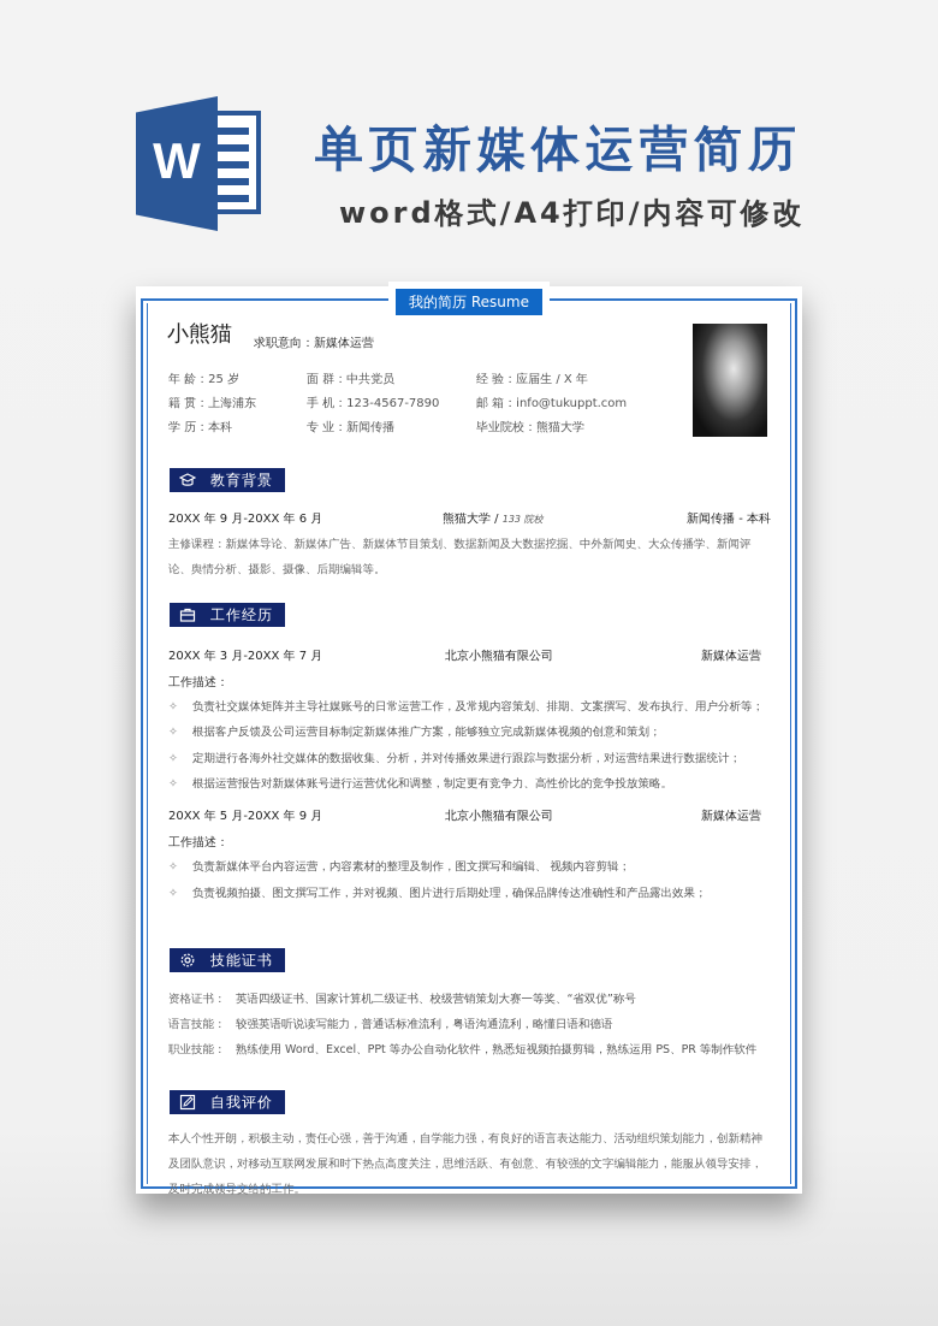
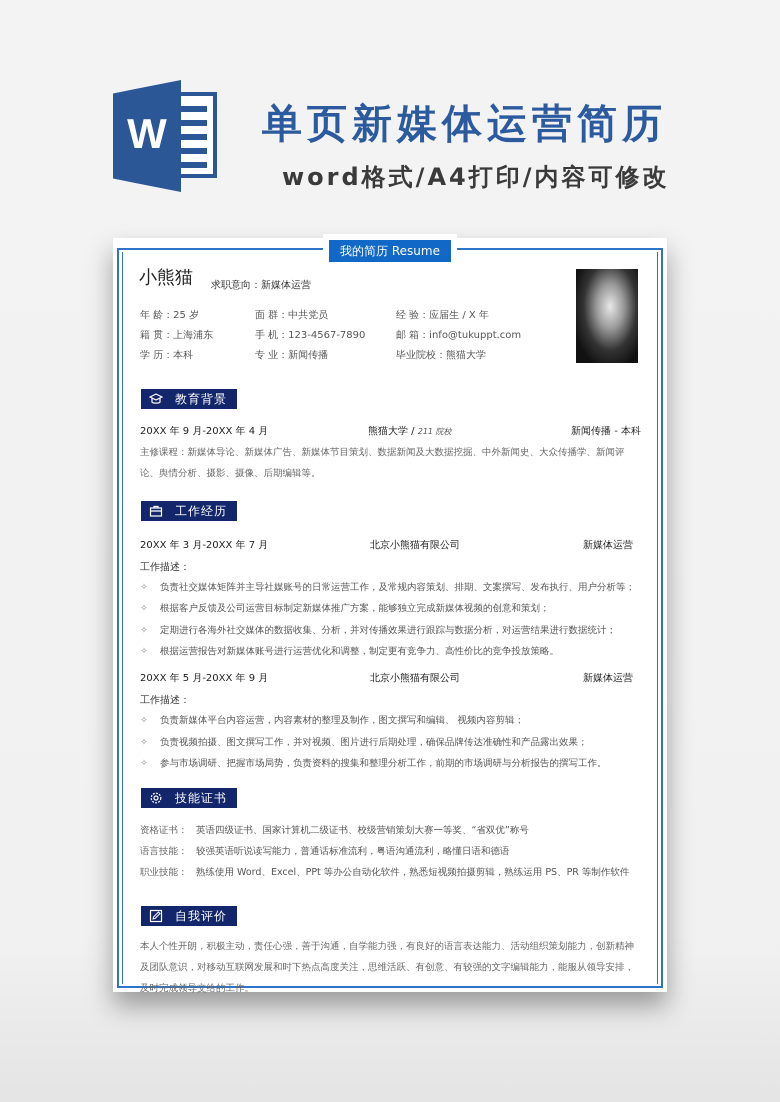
  W
  单页新媒体运营简历
  word格式/A4打印/内容可修改
  我的简历 Resume
  小熊猫
  求职意向：新媒体运营
  年 龄：25 岁
  面 群：中共党员
  经 验：应届生 / X 年
  籍 贯：上海浦东
  手 机：123-4567-7890
  邮 箱：info@tukuppt.com
  学 历：本科
  专 业：新闻传播
  毕业院校：熊猫大学
  教育背景
- 20XX 年 9 月-20XX 年 6 月
+ 20XX 年 9 月-20XX 年 4 月
- 熊猫大学 / 133 院校
+ 熊猫大学 / 211 院校
  新闻传播 - 本科
  主修课程：新媒体导论、新媒体广告、新媒体节目策划、数据新闻及大数据挖掘、中外新闻史、大众传播学、新闻评论、舆情分析、摄影、摄像、后期编辑等。
  工作经历
  20XX 年 3 月-20XX 年 7 月
  北京小熊猫有限公司
  新媒体运营
  工作描述：
  ✧ 负责社交媒体矩阵并主导社媒账号的日常运营工作，及常规内容策划、排期、文案撰写、发布执行、用户分析等；
  ✧ 根据客户反馈及公司运营目标制定新媒体推广方案，能够独立完成新媒体视频的创意和策划；
  ✧ 定期进行各海外社交媒体的数据收集、分析，并对传播效果进行跟踪与数据分析，对运营结果进行数据统计；
  ✧ 根据运营报告对新媒体账号进行运营优化和调整，制定更有竞争力、高性价比的竞争投放策略。
  20XX 年 5 月-20XX 年 9 月
  北京小熊猫有限公司
  新媒体运营
  工作描述：
  ✧ 负责新媒体平台内容运营，内容素材的整理及制作，图文撰写和编辑、 视频内容剪辑；
  ✧ 负责视频拍摄、图文撰写工作，并对视频、图片进行后期处理，确保品牌传达准确性和产品露出效果；
+ ✧ 参与市场调研、把握市场局势，负责资料的搜集和整理分析工作，前期的市场调研与分析报告的撰写工作。
  技能证书
  资格证书： 英语四级证书、国家计算机二级证书、校级营销策划大赛一等奖、“省双优”称号
  语言技能： 较强英语听说读写能力，普通话标准流利，粤语沟通流利，略懂日语和德语
  职业技能： 熟练使用 Word、Excel、PPt 等办公自动化软件，熟悉短视频拍摄剪辑，熟练运用 PS、PR 等制作软件
  自我评价
  本人个性开朗，积极主动，责任心强，善于沟通，自学能力强，有良好的语言表达能力、活动组织策划能力，创新精神及团队意识，对移动互联网发展和时下热点高度关注，思维活跃、有创意、有较强的文字编辑能力，能服从领导安排，及时完成领导交给的工作。
